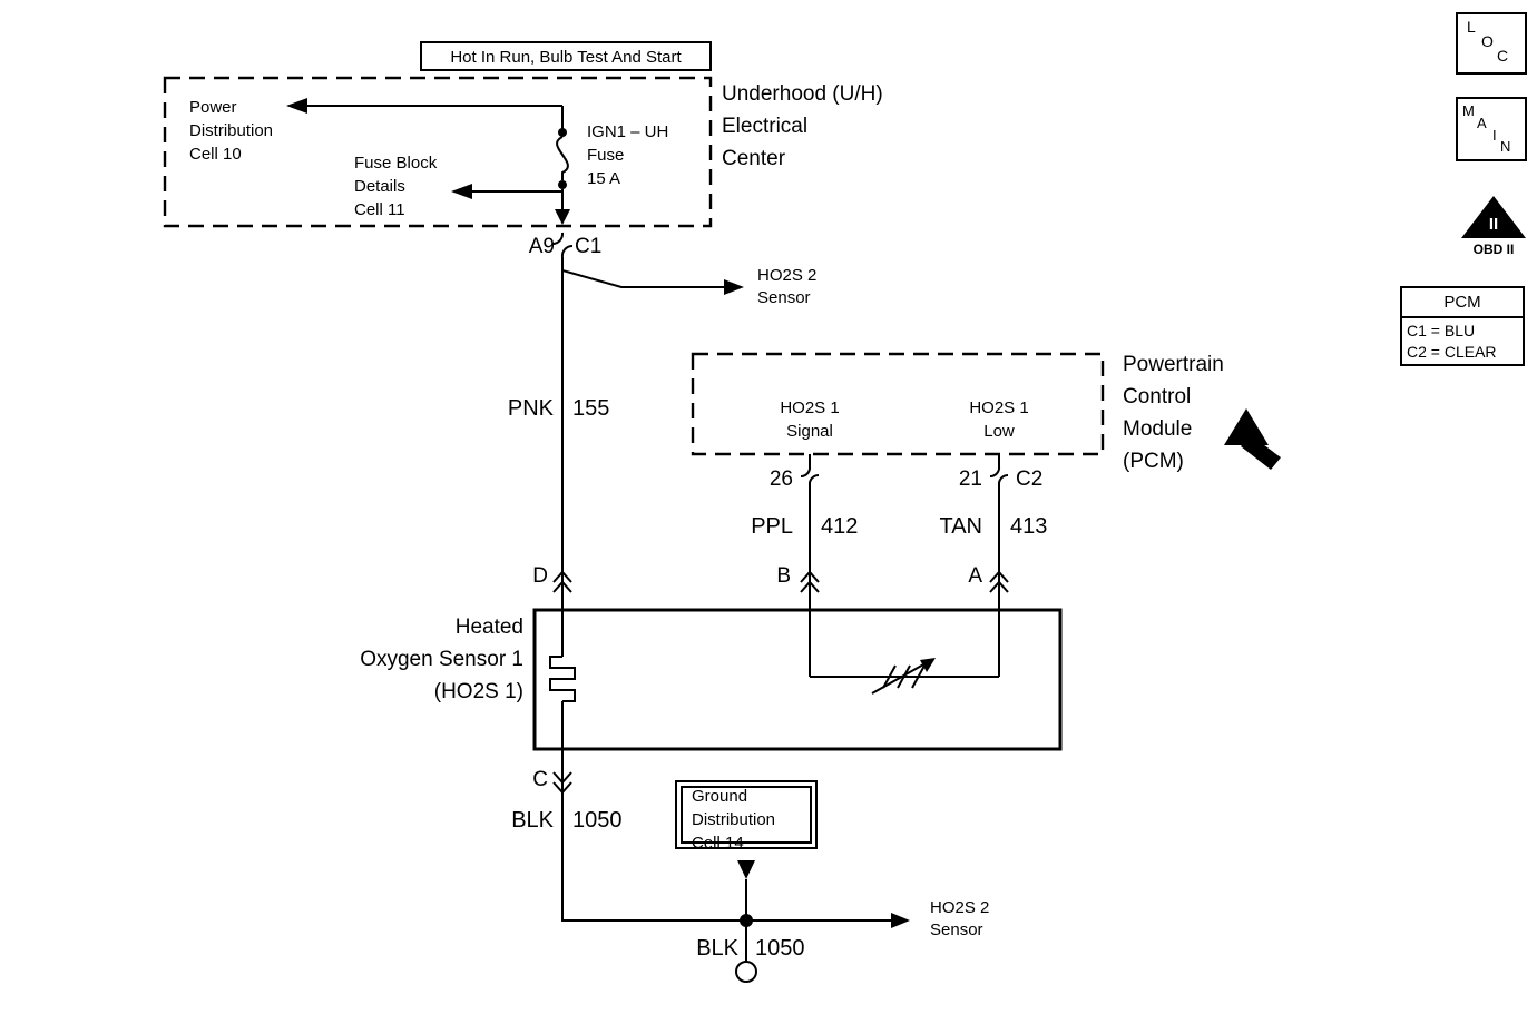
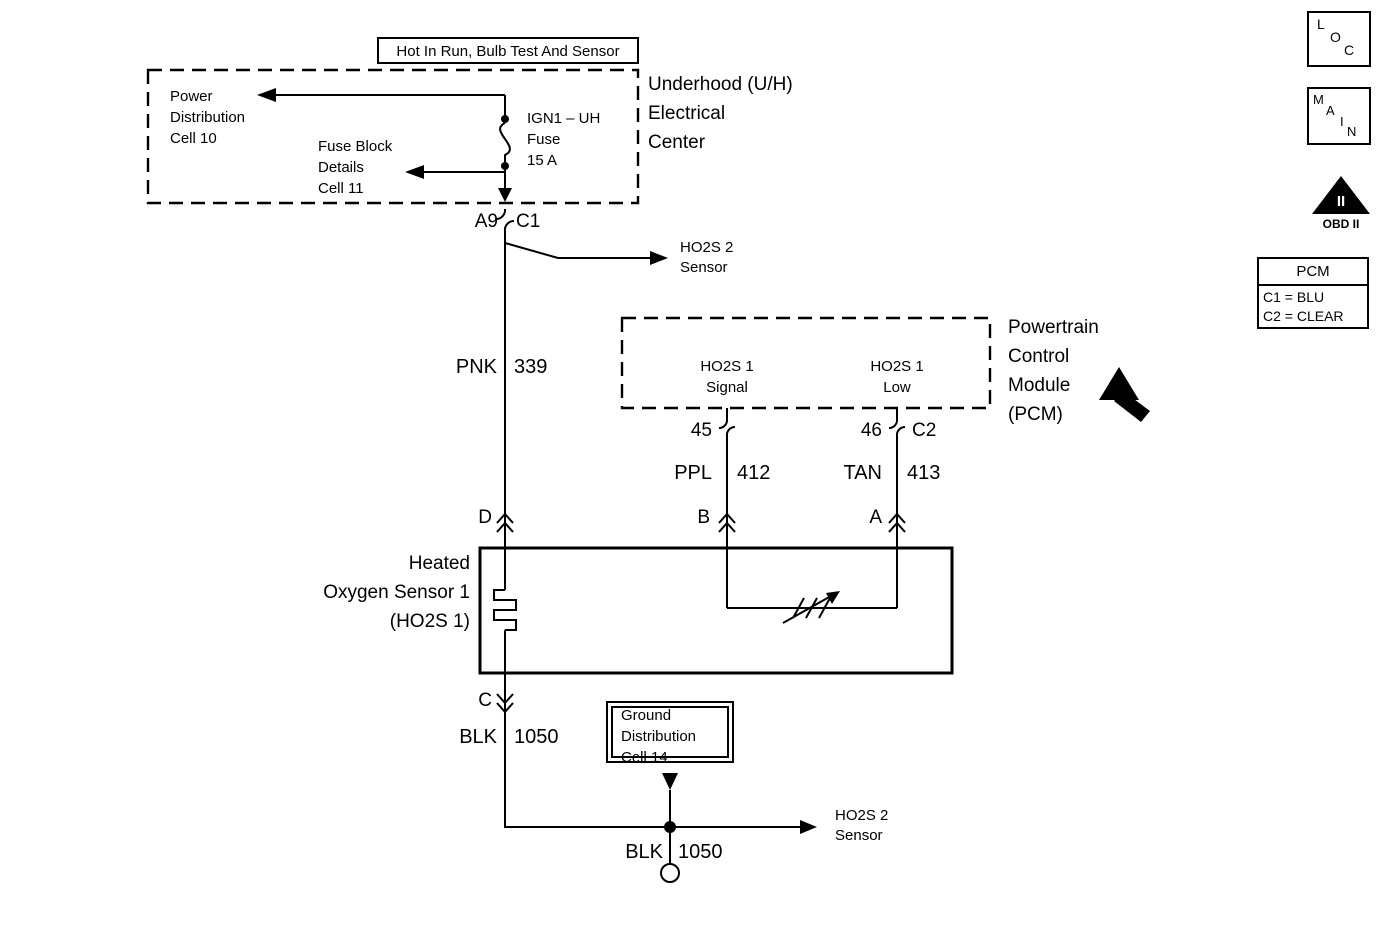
- Hot In Run, Bulb Test And Start
+ Hot In Run, Bulb Test And Sensor
  Underhood (U/H)
  Electrical
  Center
  Power
  Distribution
  Cell 10
  Fuse Block
  Details
  Cell 11
  IGN1 – UH
  Fuse
  15 A
  A9
  C1
  HO2S 2
  Sensor
  PNK
- 155
+ 339
  HO2S 1
  Signal
  HO2S 1
  Low
  Powertrain
  Control
  Module
  (PCM)
- 26
+ 45
- 21
+ 46
  C2
  PPL
  412
  TAN
  413
  D
  B
  A
  Heated
  Oxygen Sensor 1
  (HO2S 1)
  C
  BLK
  1050
  Ground
  Distribution
  Cell 14
  HO2S 2
  Sensor
  BLK
  1050
  L
  O
  C
  M
  A
  I
  N
  II
  OBD II
  PCM
  C1 = BLU
  C2 = CLEAR
